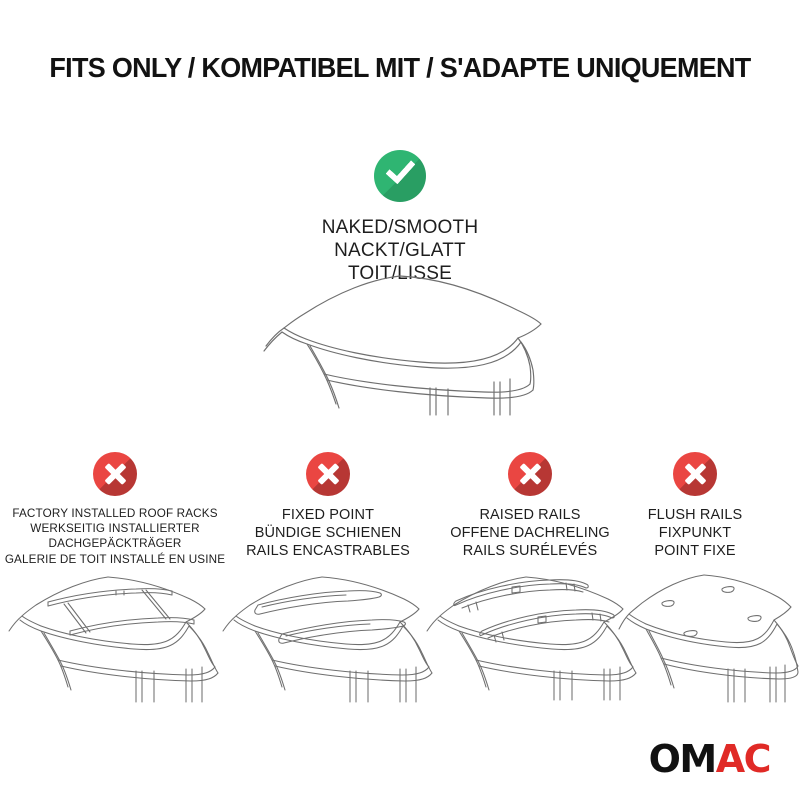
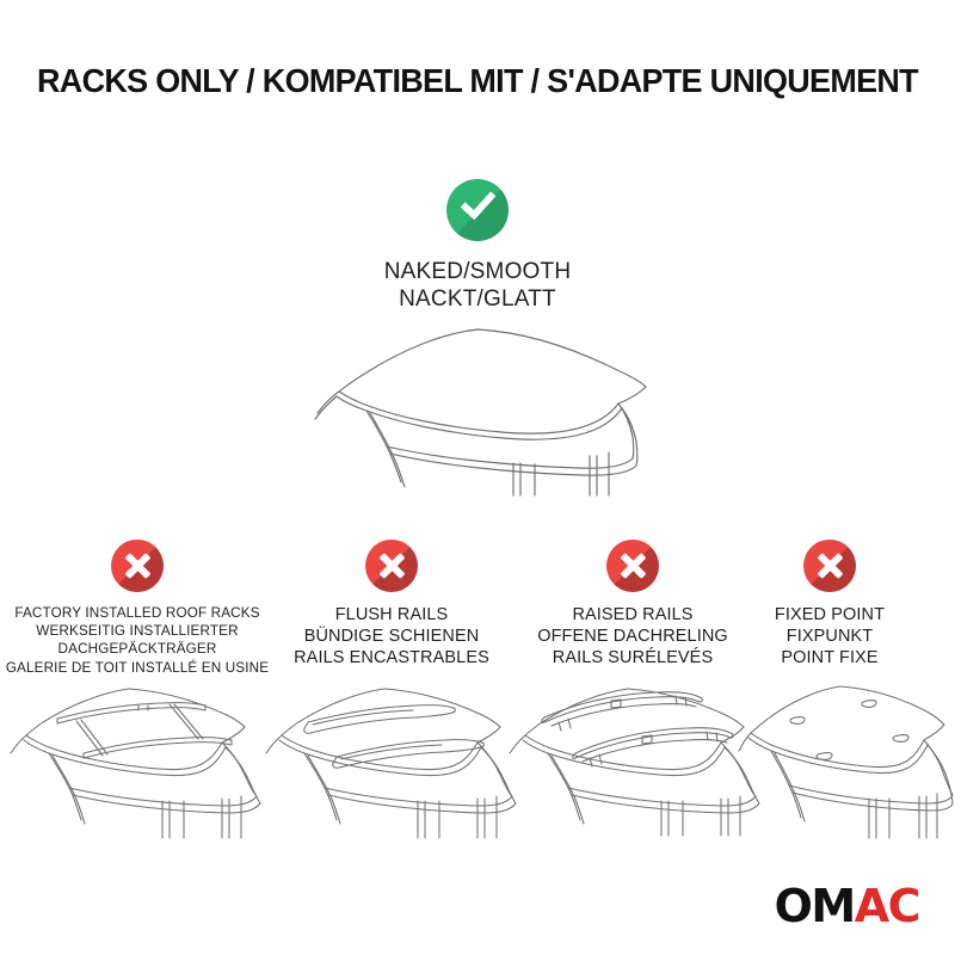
- FITS ONLY / KOMPATIBEL MIT / S'ADAPTE UNIQUEMENT
+ RACKS ONLY / KOMPATIBEL MIT / S'ADAPTE UNIQUEMENT
  NAKED/SMOOTH
  NACKT/GLATT
- TOIT/LISSE
  FACTORY INSTALLED ROOF RACKS
  WERKSEITIG INSTALLIERTER
  DACHGEPÄCKTRÄGER
  GALERIE DE TOIT INSTALLÉ EN USINE
- FIXED POINT
+ FLUSH RAILS
  BÜNDIGE SCHIENEN
  RAILS ENCASTRABLES
  RAISED RAILS
  OFFENE DACHRELING
  RAILS SURÉLEVÉS
- FLUSH RAILS
+ FIXED POINT
  FIXPUNKT
  POINT FIXE
  OMAC
